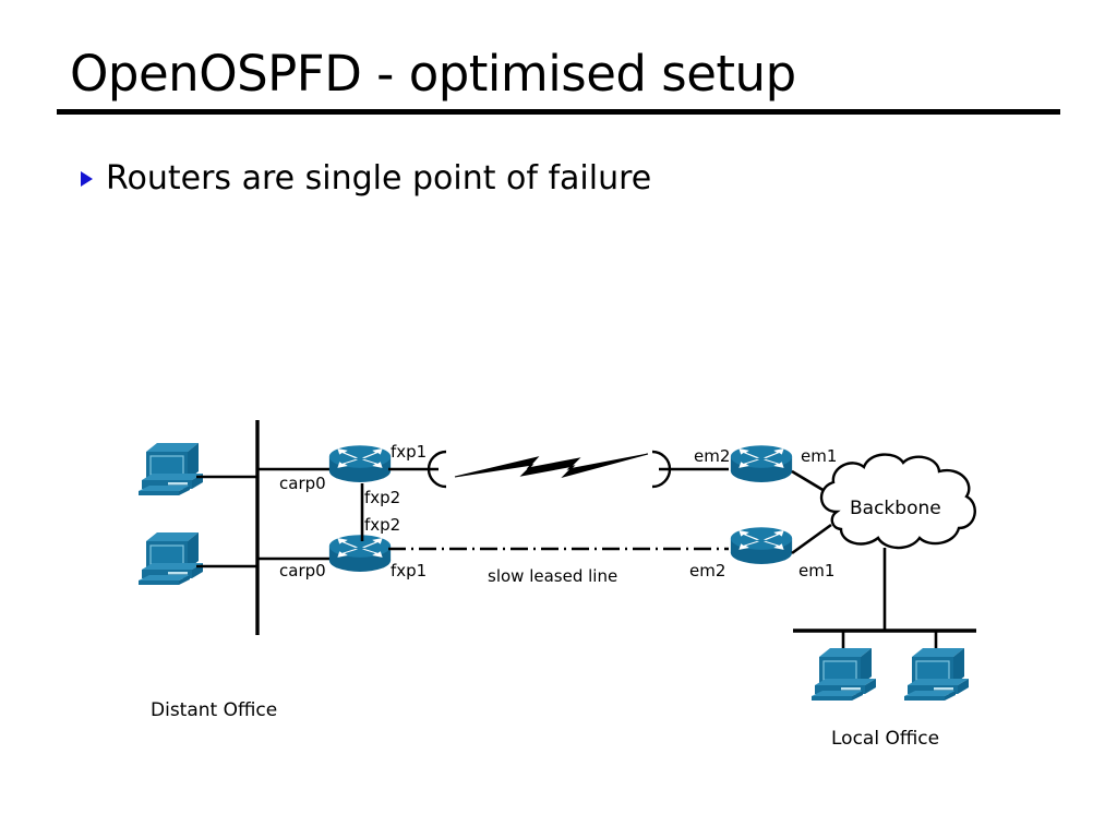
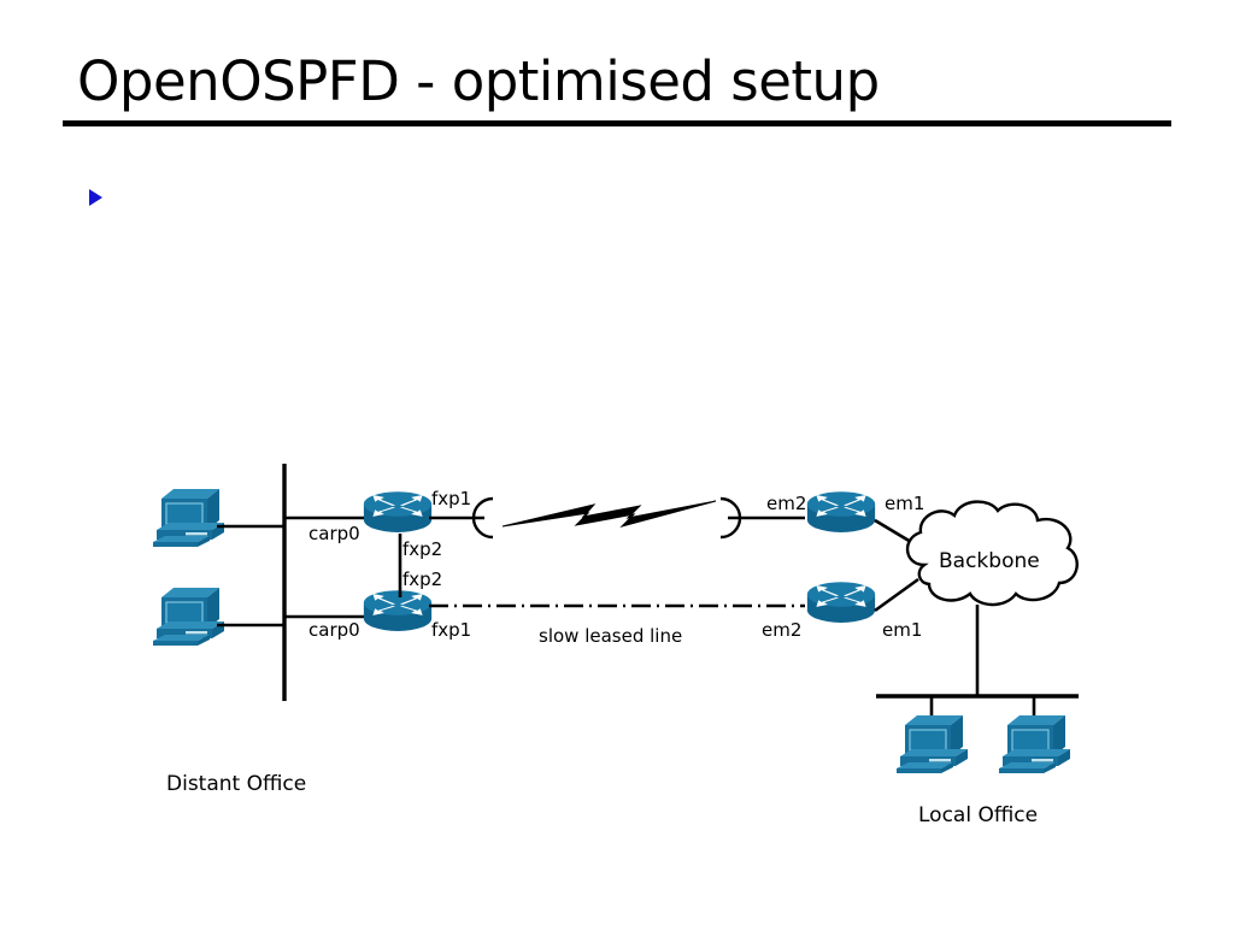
  OpenOSPFD - optimised setup
- Routers are single point of failure
  carp0
  fxp1
  fxp2
  fxp2
  carp0
  fxp1
  slow leased line
  em2
  em1
  em2
  em1
  Backbone
  Distant Office
  Local Office
